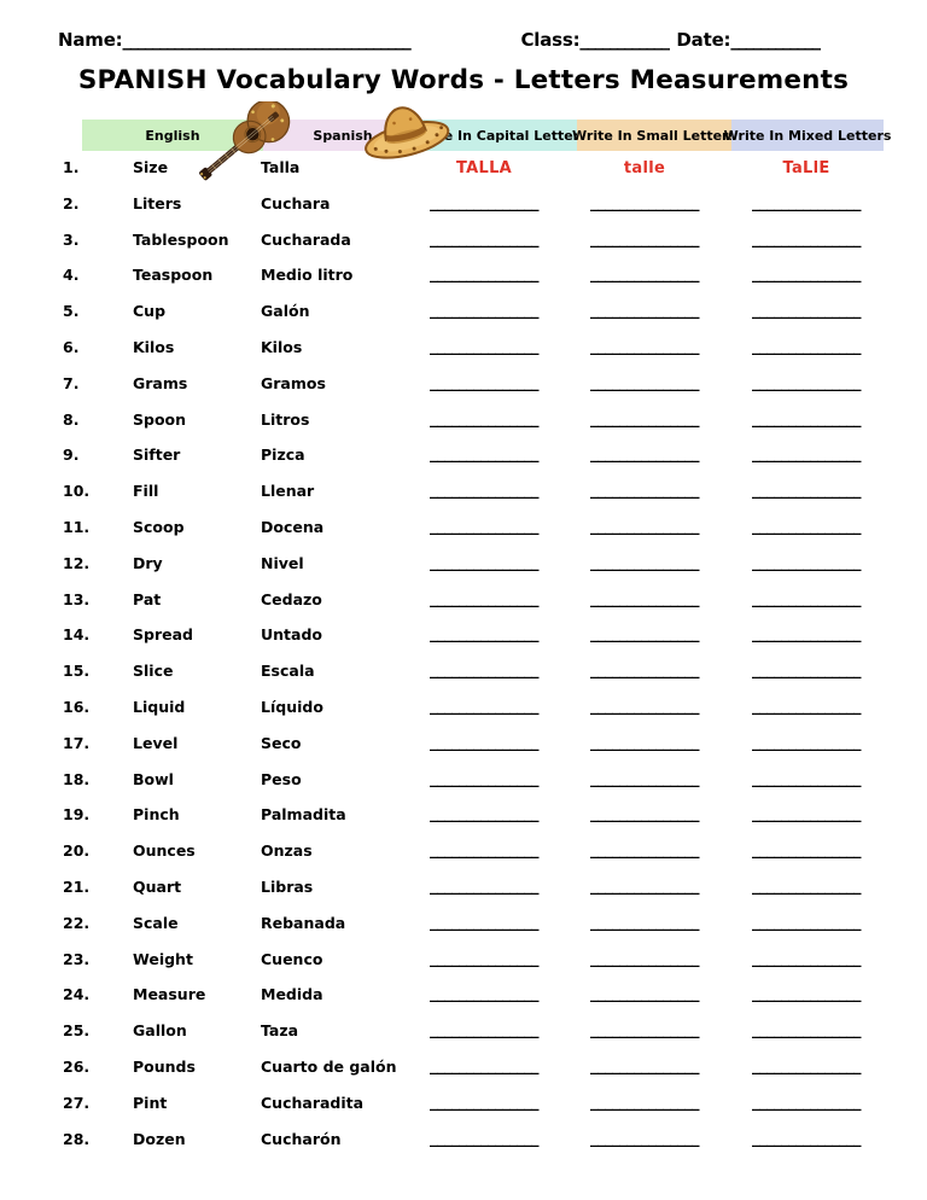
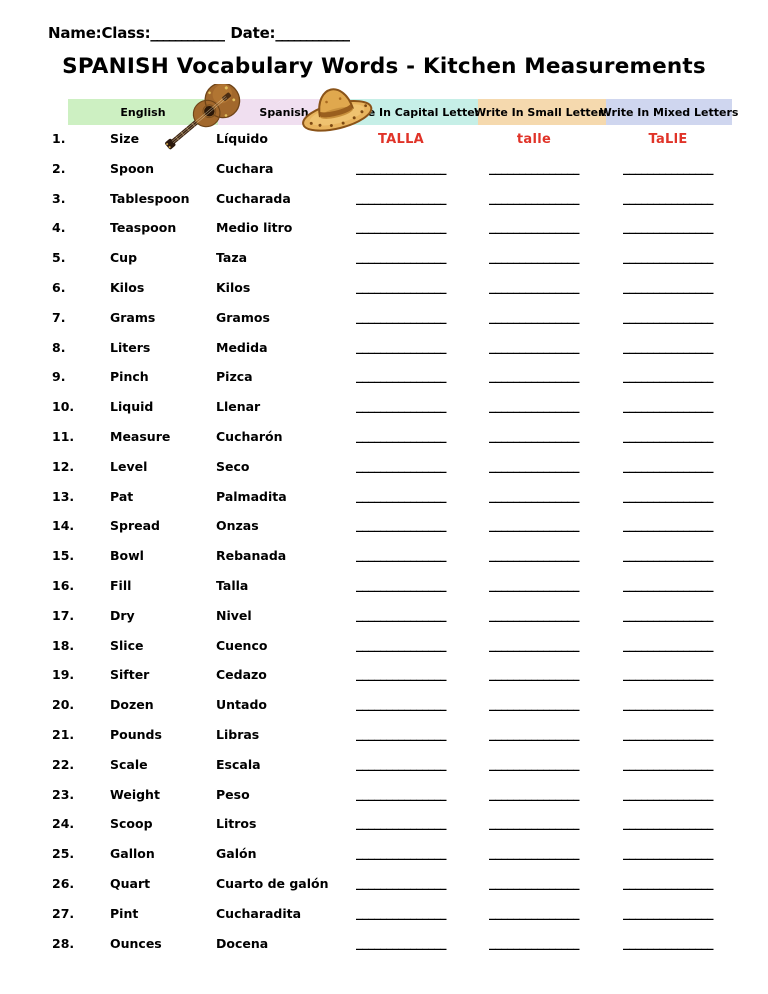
  Name:
- _______________________________________
  Class:
  ____________
  Date:
  ____________
- SPANISH Vocabulary Words - Letters Measurements
+ SPANISH Vocabulary Words - Kitchen Measurements
  English
  Spanish
  e In Capital Lette
  Write In Small Letter
  Write In Mixed Letters
  1.
  Size
- Talla
+ Líquido
  TALLA
  talle
  TaLlE
  2.
- Liters
+ Spoon
  Cuchara
  _______________
  _______________
  _______________
  3.
  Tablespoon
  Cucharada
  _______________
  _______________
  _______________
  4.
  Teaspoon
  Medio litro
  _______________
  _______________
  _______________
  5.
  Cup
- Galón
+ Taza
  _______________
  _______________
  _______________
  6.
  Kilos
  Kilos
  _______________
  _______________
  _______________
  7.
  Grams
  Gramos
  _______________
  _______________
  _______________
  8.
- Spoon
+ Liters
- Litros
+ Medida
  _______________
  _______________
  _______________
  9.
- Sifter
+ Pinch
  Pizca
  _______________
  _______________
  _______________
  10.
- Fill
+ Liquid
  Llenar
  _______________
  _______________
  _______________
  11.
- Scoop
+ Measure
- Docena
+ Cucharón
  _______________
  _______________
  _______________
  12.
- Dry
+ Level
- Nivel
+ Seco
  _______________
  _______________
  _______________
  13.
  Pat
- Cedazo
+ Palmadita
  _______________
  _______________
  _______________
  14.
  Spread
- Untado
+ Onzas
  _______________
  _______________
  _______________
  15.
- Slice
+ Bowl
- Escala
+ Rebanada
  _______________
  _______________
  _______________
  16.
- Liquid
+ Fill
- Líquido
+ Talla
  _______________
  _______________
  _______________
  17.
- Level
+ Dry
- Seco
+ Nivel
  _______________
  _______________
  _______________
  18.
- Bowl
+ Slice
- Peso
+ Cuenco
  _______________
  _______________
  _______________
  19.
- Pinch
+ Sifter
- Palmadita
+ Cedazo
  _______________
  _______________
  _______________
  20.
- Ounces
+ Dozen
- Onzas
+ Untado
  _______________
  _______________
  _______________
  21.
- Quart
+ Pounds
  Libras
  _______________
  _______________
  _______________
  22.
  Scale
- Rebanada
+ Escala
  _______________
  _______________
  _______________
  23.
  Weight
- Cuenco
+ Peso
  _______________
  _______________
  _______________
  24.
- Measure
+ Scoop
- Medida
+ Litros
  _______________
  _______________
  _______________
  25.
  Gallon
- Taza
+ Galón
  _______________
  _______________
  _______________
  26.
- Pounds
+ Quart
  Cuarto de galón
  _______________
  _______________
  _______________
  27.
  Pint
  Cucharadita
  _______________
  _______________
  _______________
  28.
- Dozen
+ Ounces
- Cucharón
+ Docena
  _______________
  _______________
  _______________
